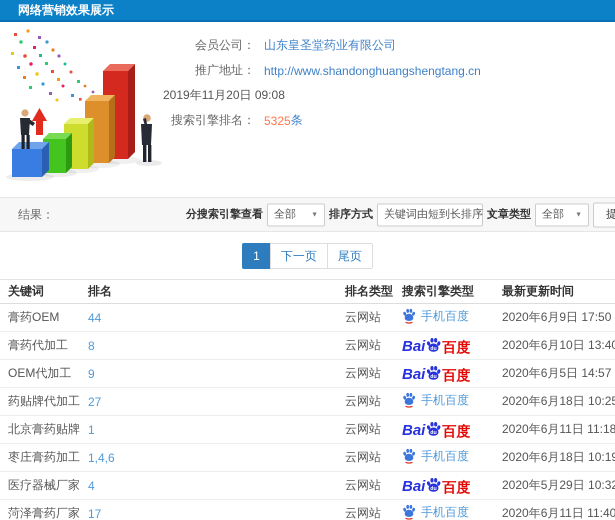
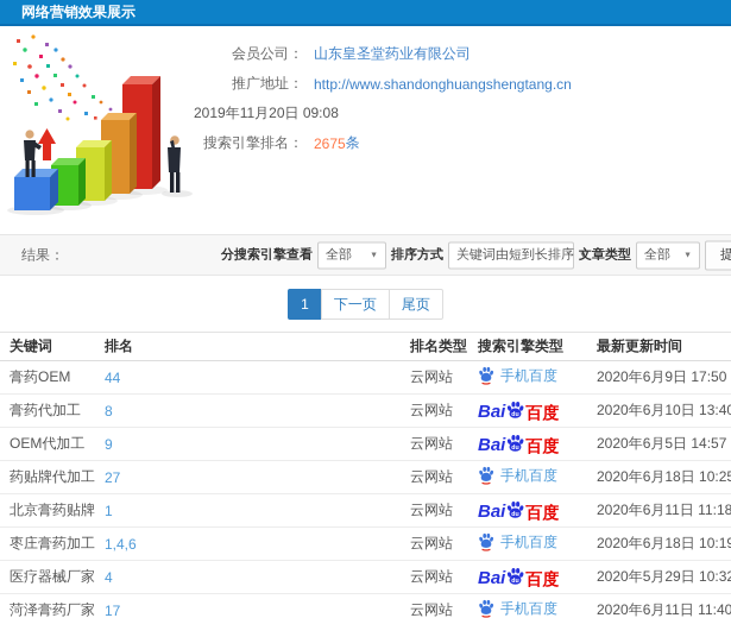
  网络营销效果展示
  会员公司：
  山东皇圣堂药业有限公司
  推广地址：
  http://www.shandonghuangshengtang.cn
  2019年11月20日 09:08
  搜索引擎排名：
- 5325
+ 2675
  条
  结果：
  分搜索引擎查看
  全部
  排序方式
  关键词由短到长排序
  文章类型
  全部
  1
  下一页
  尾页
  关键词	排名	排名类型	搜索引擎类型	最新更新时间
  膏药OEM	44	云网站	手机百度	2020年6月9日 17:50
  膏药代加工	8	云网站	Bai 百度	2020年6月10日 13:4
  OEM代加工	9	云网站	Bai 百度	2020年6月5日 14:57
  药贴牌代加工	27	云网站	手机百度	2020年6月18日 10:2
  北京膏药贴牌	1	云网站	Bai 百度	2020年6月11日 11:18
  枣庄膏药加工	1,4,6	云网站	手机百度	2020年6月18日 10:1
  医疗器械厂家	4	云网站	Bai 百度	2020年5月29日 10:3
  菏泽膏药厂家	17	云网站	手机百度	2020年6月11日 11:40
